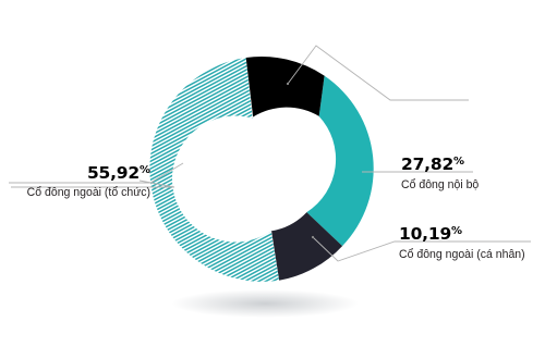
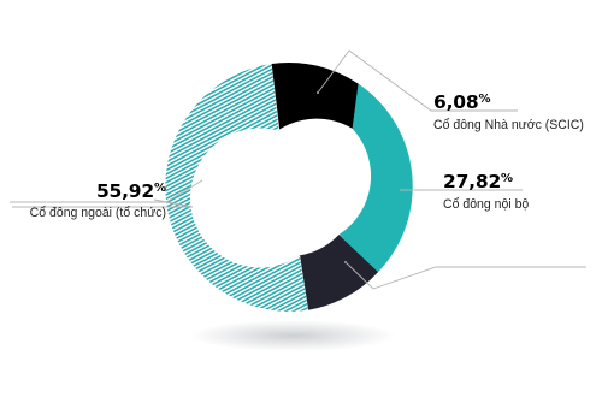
+ 6,08%
+ Cổ đông Nhà nước (SCIC)
  27,82%
  Cổ đông nội bộ
- 10,19%
- Cổ đông ngoài (cá nhân)
  55,92%
  Cổ đông ngoài (tổ chức)
